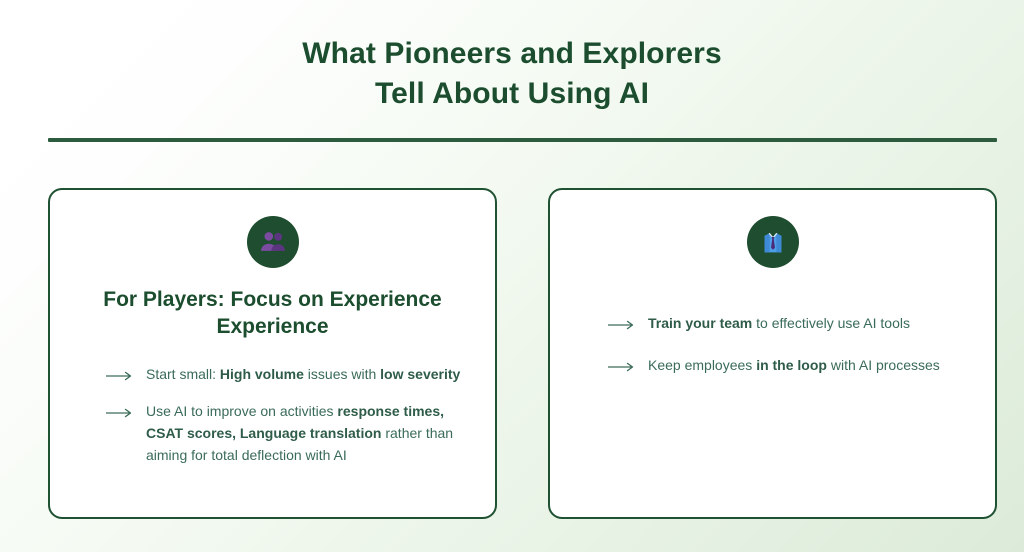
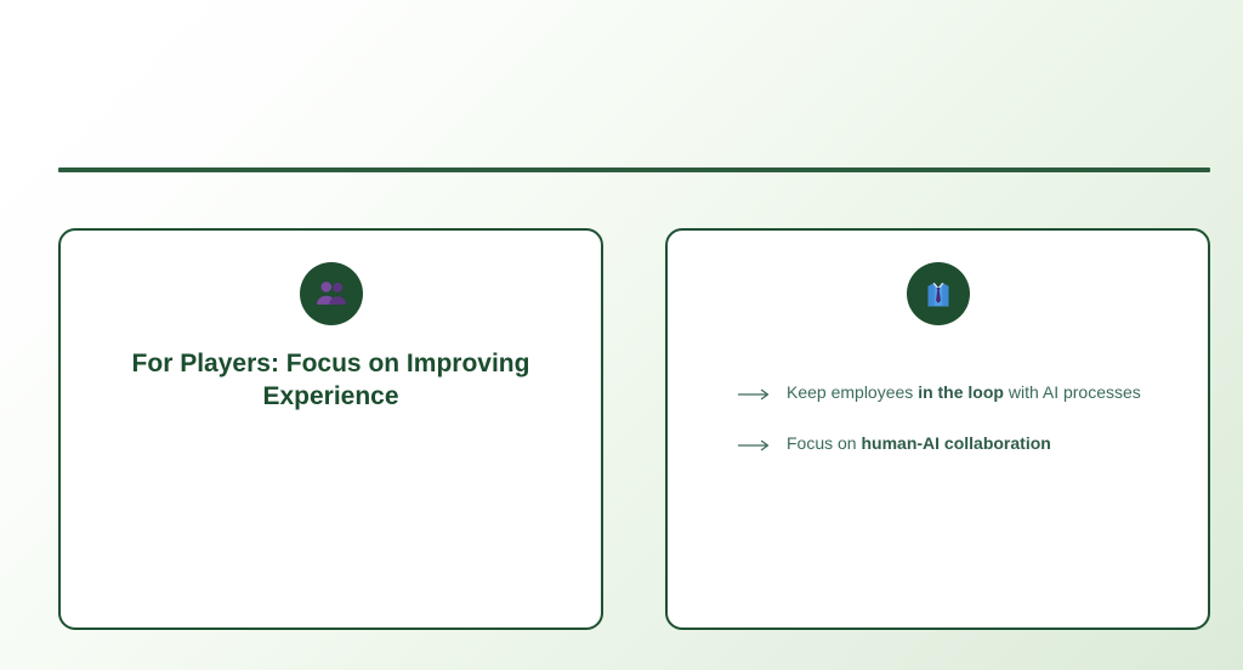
- What Pioneers and Explorers
- Tell About Using AI
- For Players: Focus on Experience Experience
+ For Players: Focus on Improving Experience
- Start small: High volume issues with low severity
- Use AI to improve on activities response times, CSAT scores, Language translation rather than aiming for total deflection with AI
- Train your team to effectively use AI tools
  Keep employees in the loop with AI processes
+ Focus on human-AI collaboration
